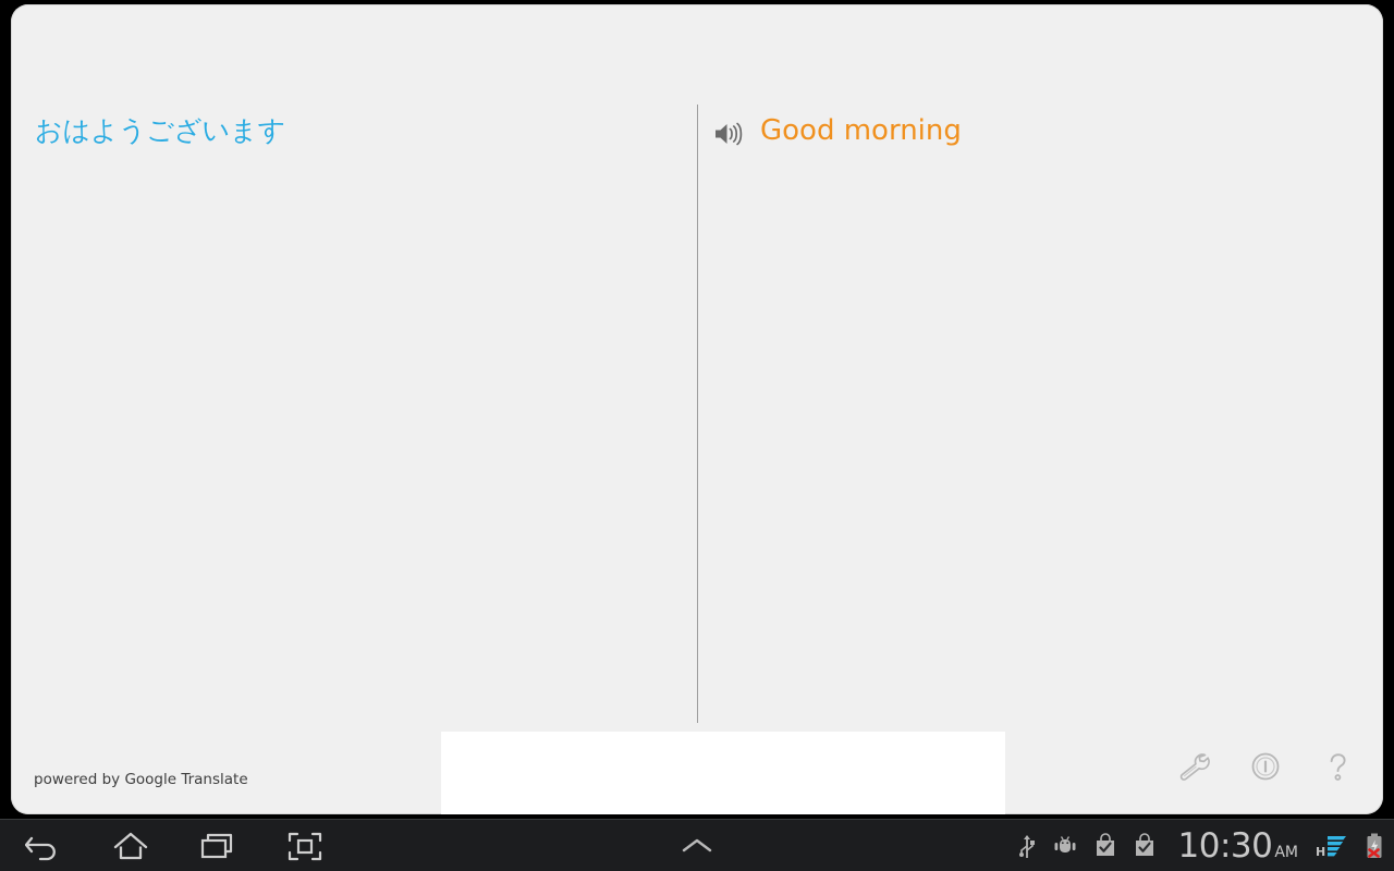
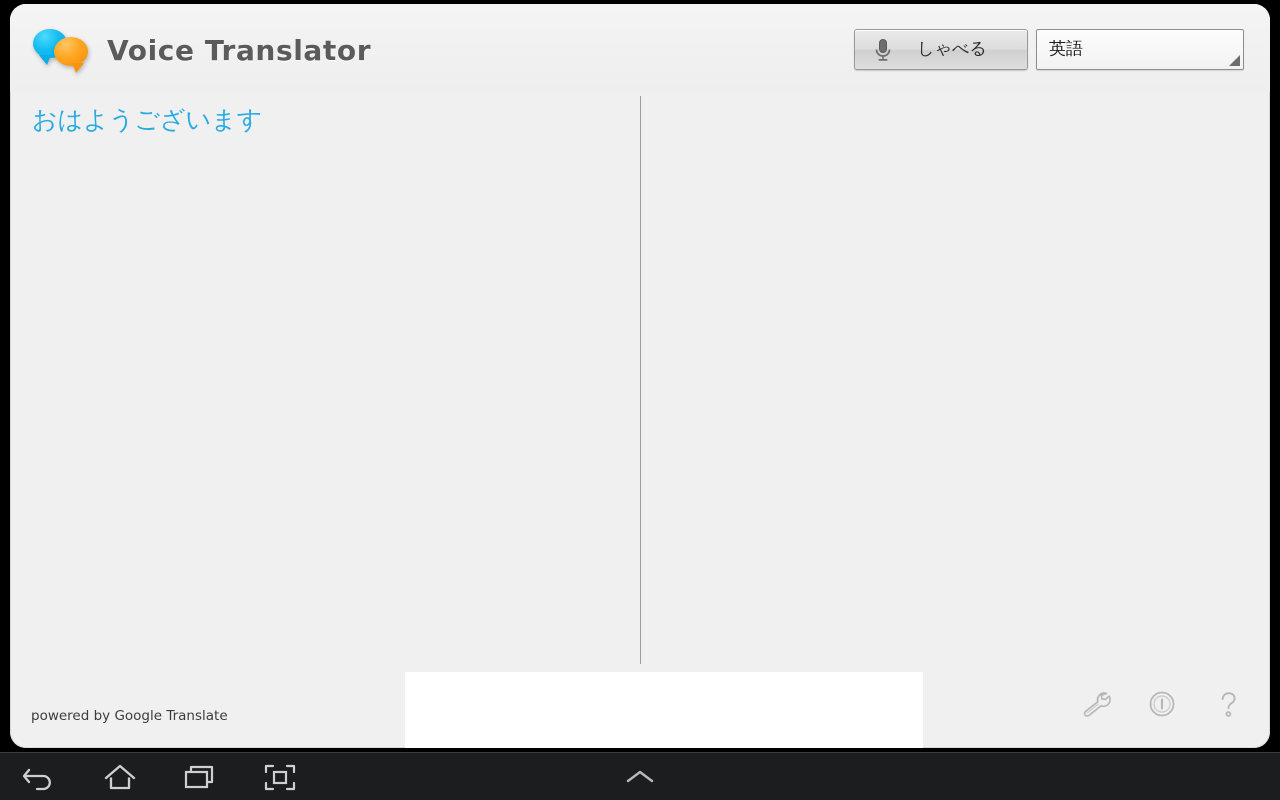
+ Voice Translator
+ しゃべる
+ 英語
  おはようございます
- Good morning
  powered by Google Translate
- 10:30
- AM
- H
